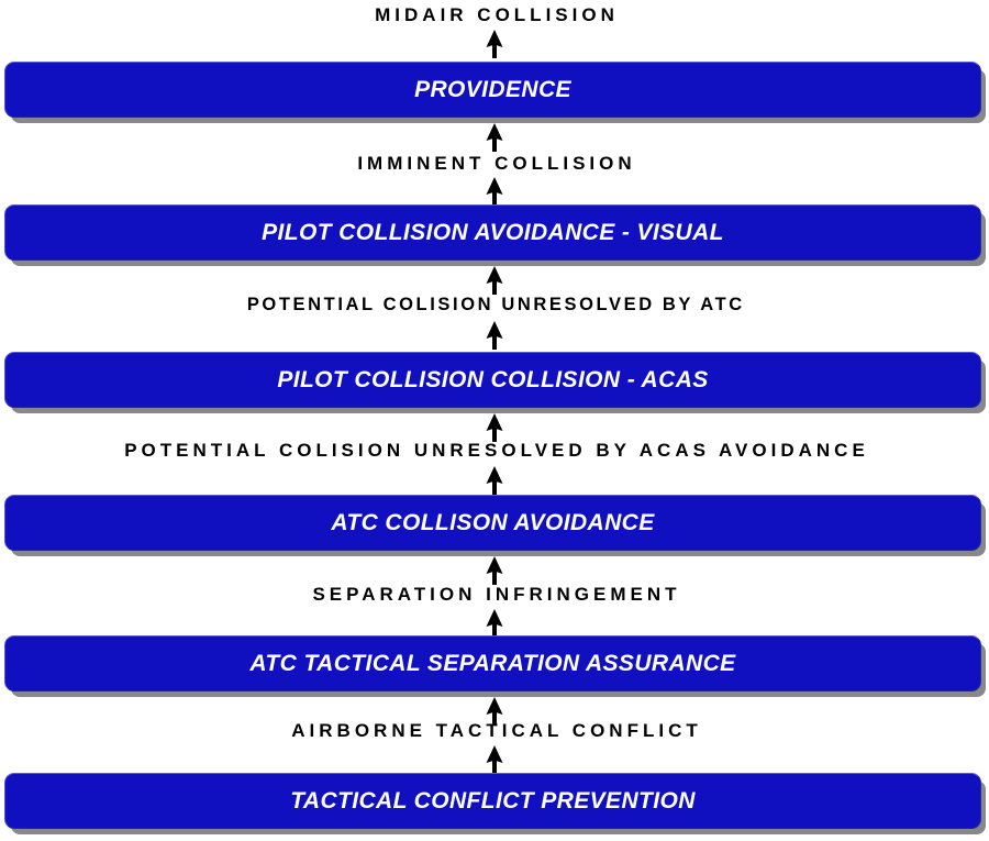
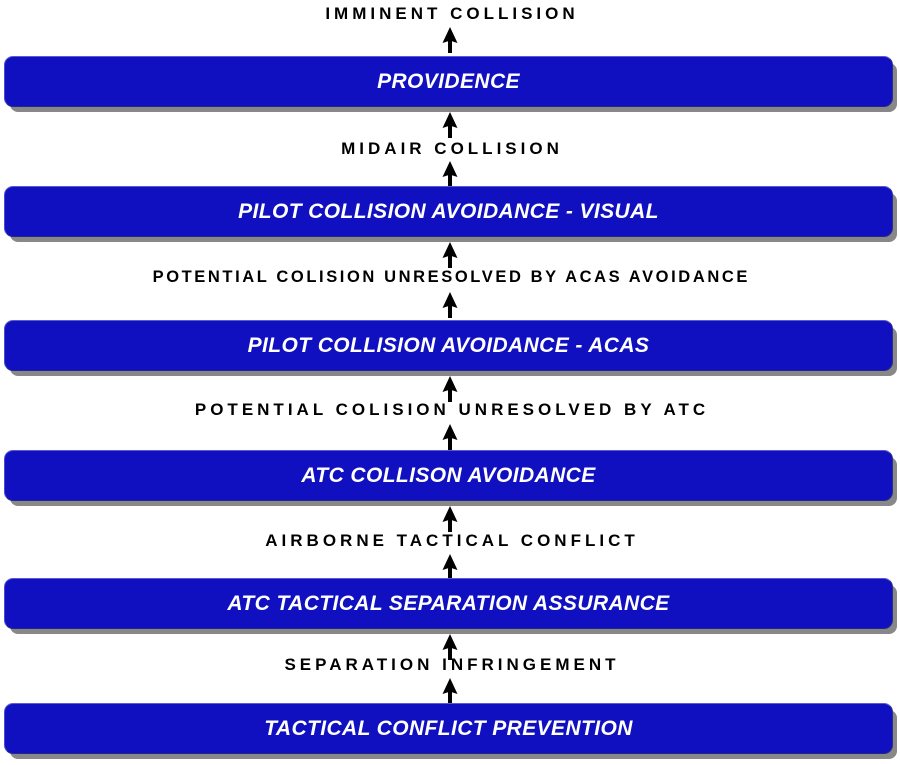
- MIDAIR COLLISION
+ IMMINENT COLLISION
  PROVIDENCE
- IMMINENT COLLISION
+ MIDAIR COLLISION
  PILOT COLLISION AVOIDANCE - VISUAL
- POTENTIAL COLISION UNRESOLVED BY ATC
+ POTENTIAL COLISION UNRESOLVED BY ACAS AVOIDANCE
- PILOT COLLISION COLLISION - ACAS
+ PILOT COLLISION AVOIDANCE - ACAS
- POTENTIAL COLISION UNRESOLVED BY ACAS AVOIDANCE
+ POTENTIAL COLISION UNRESOLVED BY ATC
  ATC COLLISON AVOIDANCE
- SEPARATION INFRINGEMENT
+ AIRBORNE TACTICAL CONFLICT
  ATC TACTICAL SEPARATION ASSURANCE
- AIRBORNE TACTICAL CONFLICT
+ SEPARATION INFRINGEMENT
  TACTICAL CONFLICT PREVENTION
